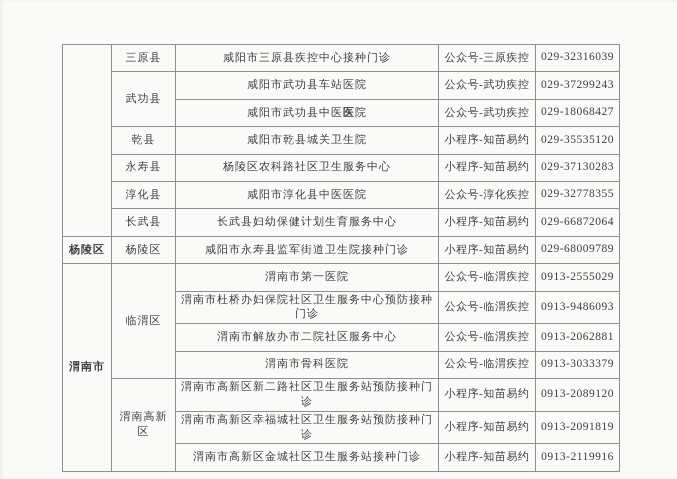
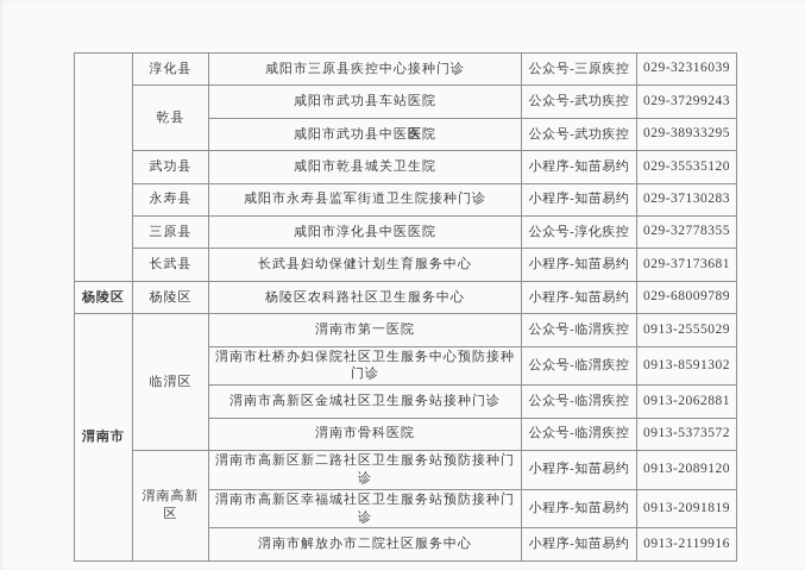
- 	三原县	咸阳市三原县疾控中心接种门诊	公众号-三原疾控	029-32316039
+ 	淳化县	咸阳市三原县疾控中心接种门诊	公众号-三原疾控	029-32316039
- 武功县	咸阳市武功县车站医院	公众号-武功疾控	029-37299243
+ 乾县	咸阳市武功县车站医院	公众号-武功疾控	029-37299243
- 咸阳市武功县中医医院	公众号-武功疾控	029-18068427
+ 咸阳市武功县中医医院	公众号-武功疾控	029-38933295
- 乾县	咸阳市乾县城关卫生院	小程序-知苗易约	029-35535120
+ 武功县	咸阳市乾县城关卫生院	小程序-知苗易约	029-35535120
- 永寿县	杨陵区农科路社区卫生服务中心	小程序-知苗易约	029-37130283
+ 永寿县	咸阳市永寿县监军街道卫生院接种门诊	小程序-知苗易约	029-37130283
- 淳化县	咸阳市淳化县中医医院	公众号-淳化疾控	029-32778355
+ 三原县	咸阳市淳化县中医医院	公众号-淳化疾控	029-32778355
- 长武县	长武县妇幼保健计划生育服务中心	小程序-知苗易约	029-66872064
+ 长武县	长武县妇幼保健计划生育服务中心	小程序-知苗易约	029-37173681
- 杨陵区	杨陵区	咸阳市永寿县监军街道卫生院接种门诊	小程序-知苗易约	029-68009789
+ 杨陵区	杨陵区	杨陵区农科路社区卫生服务中心	小程序-知苗易约	029-68009789
  渭南市	临渭区	渭南市第一医院	公众号-临渭疾控	0913-2555029
- 渭南市杜桥办妇保院社区卫生服务中心预防接种门诊	公众号-临渭疾控	0913-9486093
+ 渭南市杜桥办妇保院社区卫生服务中心预防接种门诊	公众号-临渭疾控	0913-8591302
- 渭南市解放办市二院社区服务中心	公众号-临渭疾控	0913-2062881
+ 渭南市高新区金城社区卫生服务站接种门诊	公众号-临渭疾控	0913-2062881
- 渭南市骨科医院	公众号-临渭疾控	0913-3033379
+ 渭南市骨科医院	公众号-临渭疾控	0913-5373572
  渭南高新区	渭南市高新区新二路社区卫生服务站预防接种门诊	小程序-知苗易约	0913-2089120
  渭南市高新区幸福城社区卫生服务站预防接种门诊	小程序-知苗易约	0913-2091819
- 渭南市高新区金城社区卫生服务站接种门诊	小程序-知苗易约	0913-2119916
+ 渭南市解放办市二院社区服务中心	小程序-知苗易约	0913-2119916
